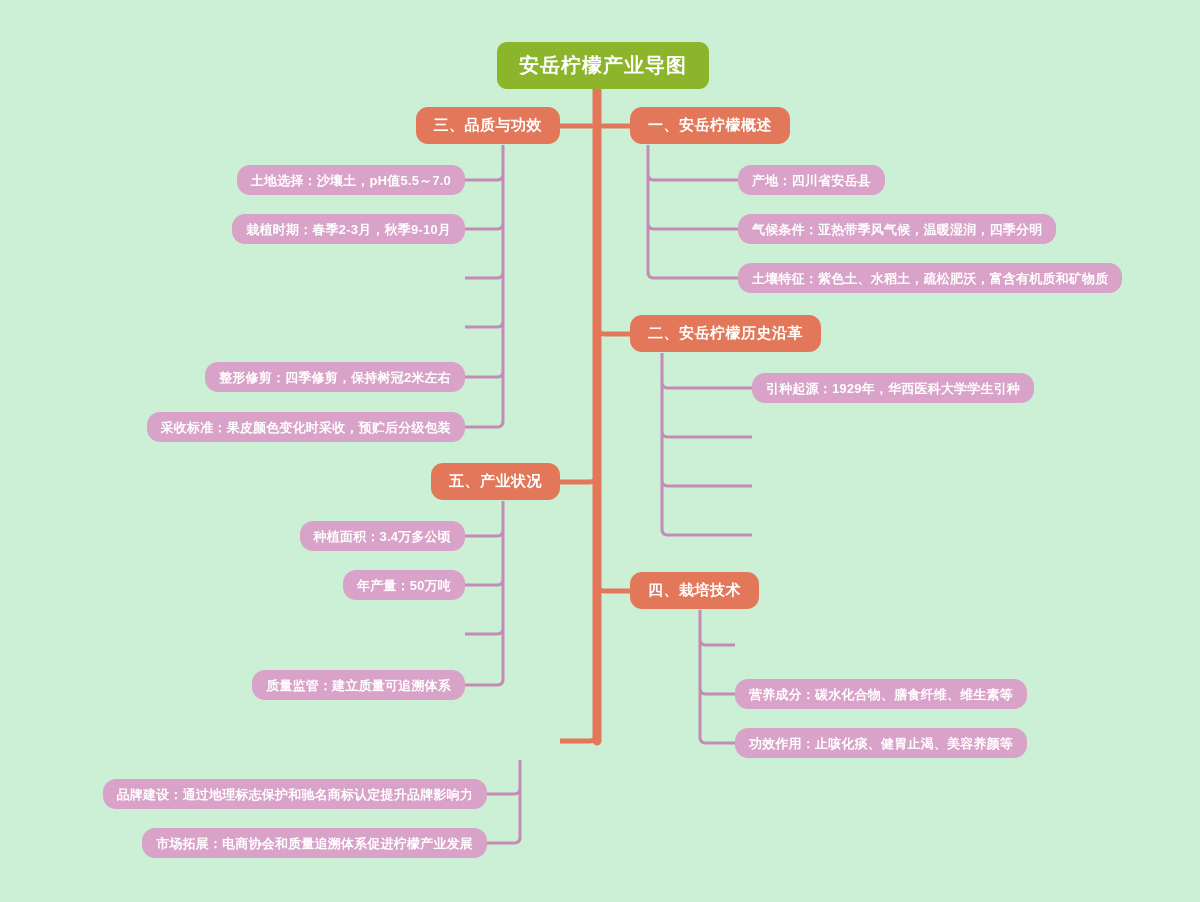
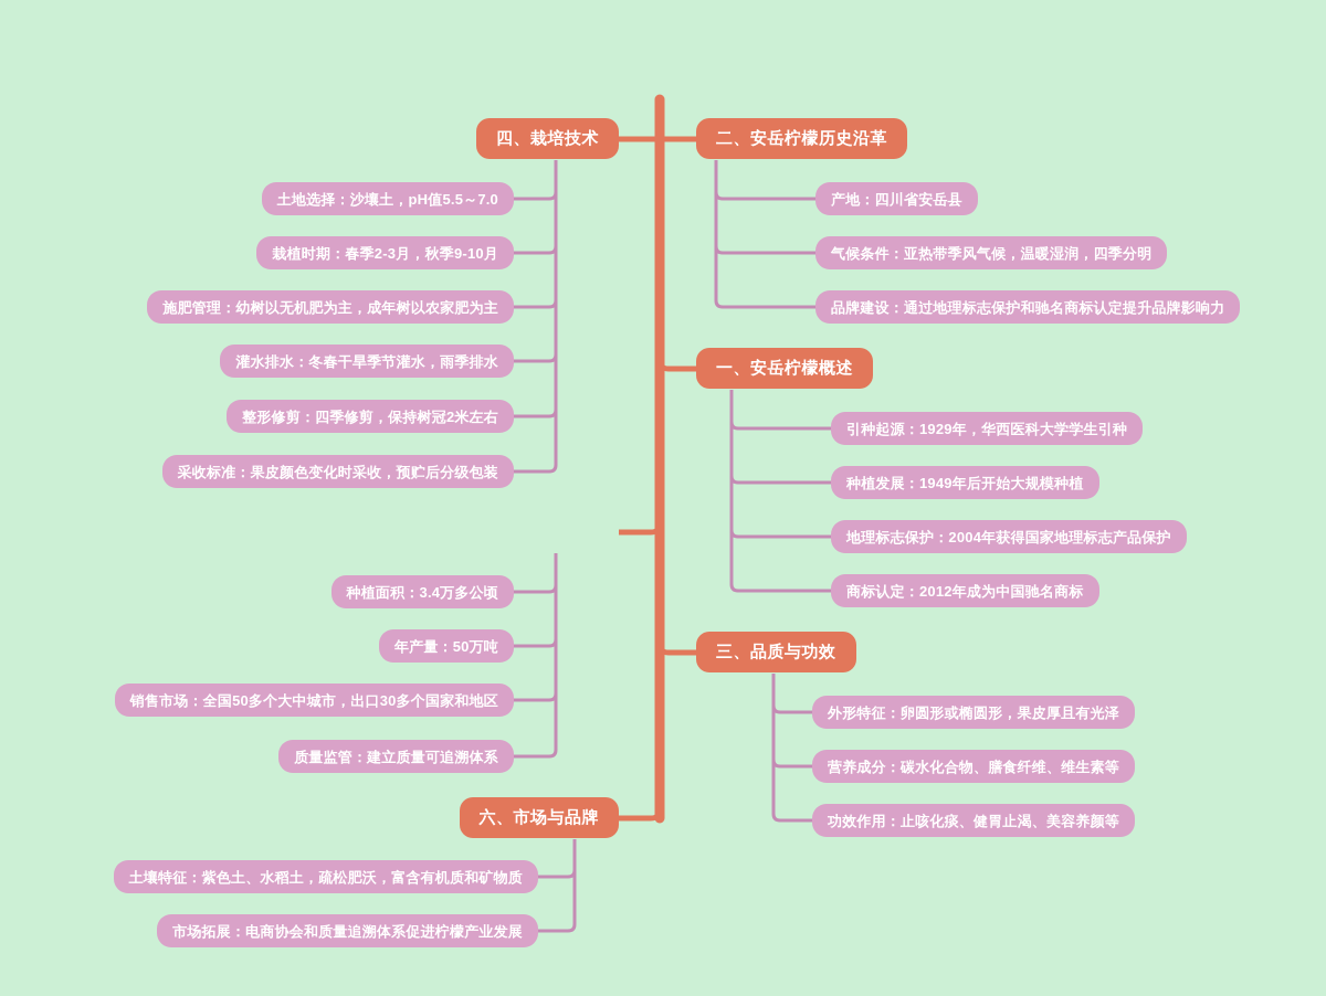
- 安岳柠檬产业导图
- 一、安岳柠檬概述
+ 二、安岳柠檬历史沿革
  产地：四川省安岳县
  气候条件：亚热带季风气候，温暖湿润，四季分明
- 土壤特征：紫色土、水稻土，疏松肥沃，富含有机质和矿物质
+ 品牌建设：通过地理标志保护和驰名商标认定提升品牌影响力
- 二、安岳柠檬历史沿革
+ 一、安岳柠檬概述
  引种起源：1929年，华西医科大学学生引种
+ 种植发展：1949年后开始大规模种植
+ 地理标志保护：2004年获得国家地理标志产品保护
+ 商标认定：2012年成为中国驰名商标
- 四、栽培技术
+ 三、品质与功效
+ 外形特征：卵圆形或椭圆形，果皮厚且有光泽
  营养成分：碳水化合物、膳食纤维、维生素等
  功效作用：止咳化痰、健胃止渴、美容养颜等
- 三、品质与功效
+ 四、栽培技术
  土地选择：沙壤土，pH值5.5～7.0
  栽植时期：春季2-3月，秋季9-10月
+ 施肥管理：幼树以无机肥为主，成年树以农家肥为主
+ 灌水排水：冬春干旱季节灌水，雨季排水
  整形修剪：四季修剪，保持树冠2米左右
  采收标准：果皮颜色变化时采收，预贮后分级包装
- 五、产业状况
  种植面积：3.4万多公顷
  年产量：50万吨
+ 销售市场：全国50多个大中城市，出口30多个国家和地区
  质量监管：建立质量可追溯体系
+ 六、市场与品牌
- 品牌建设：通过地理标志保护和驰名商标认定提升品牌影响力
+ 土壤特征：紫色土、水稻土，疏松肥沃，富含有机质和矿物质
  市场拓展：电商协会和质量追溯体系促进柠檬产业发展
